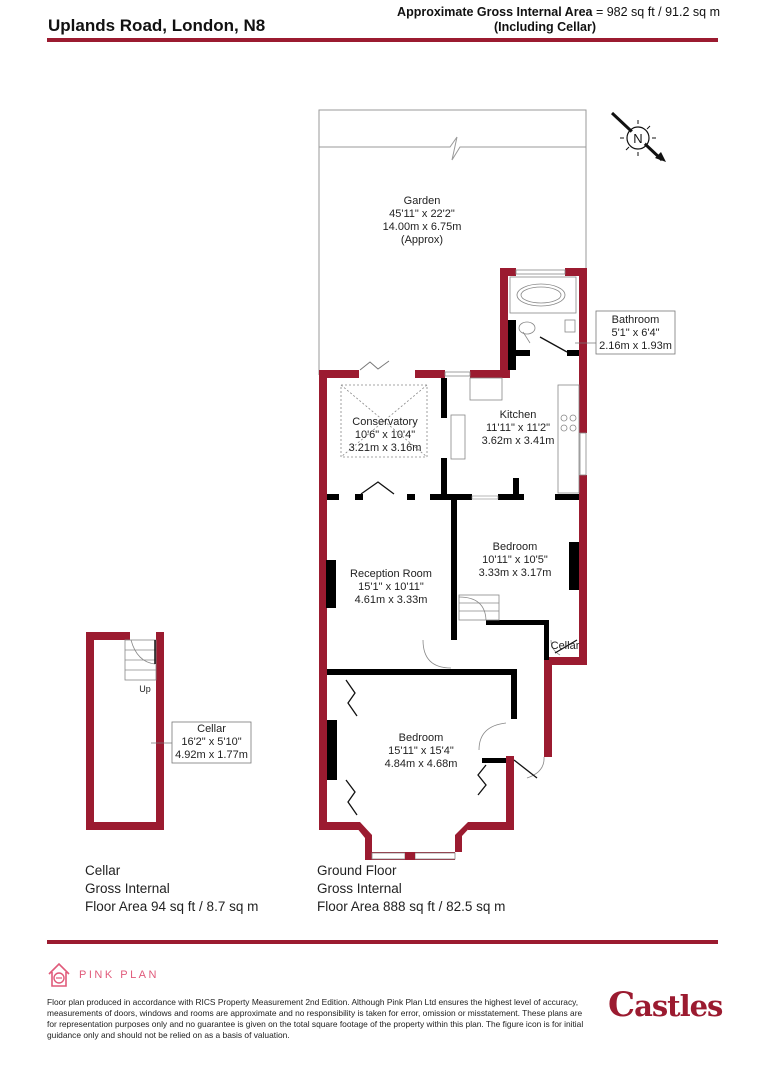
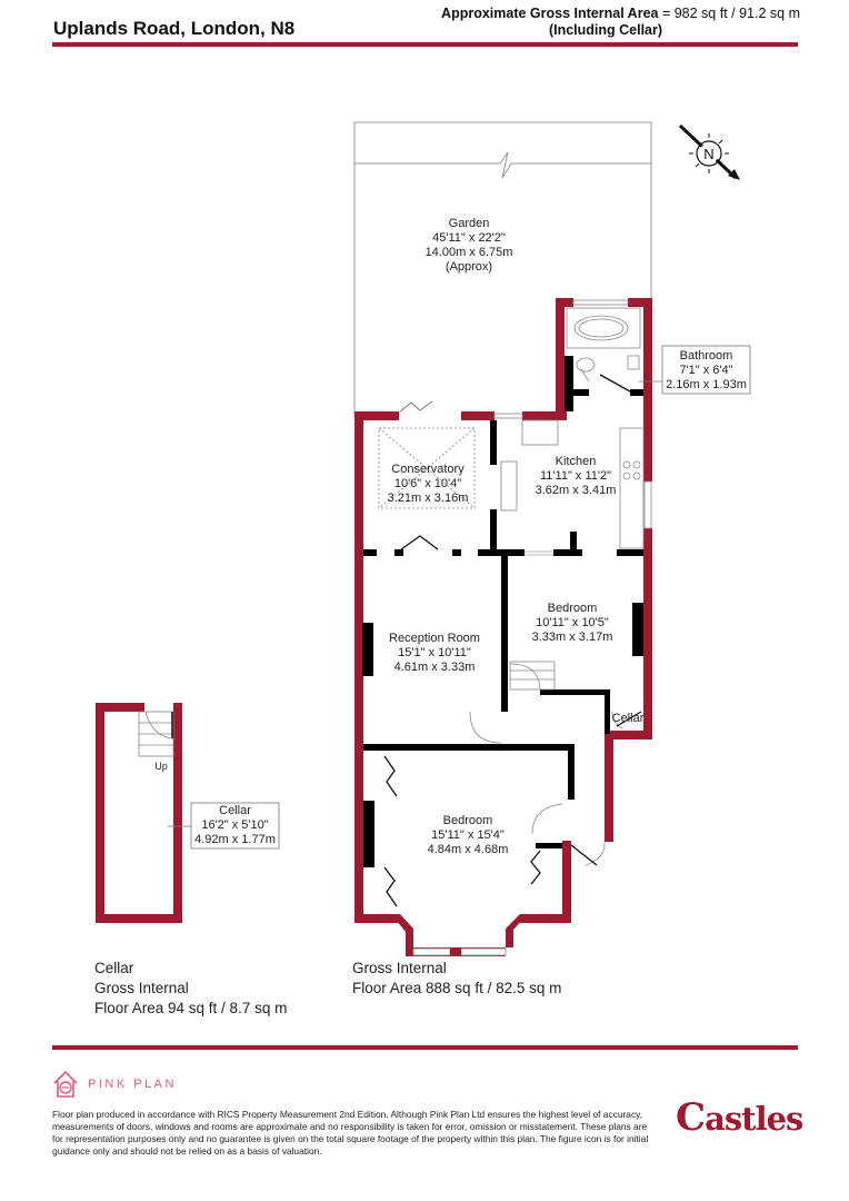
  Uplands Road, London, N8
  Approximate Gross Internal Area = 982 sq ft / 91.2 sq m
  (Including Cellar)
  N
  Garden
  45'11" x 22'2"
  14.00m x 6.75m
  (Approx)
  Bathroom
- 5'1" x 6'4"
+ 7'1" x 6'4"
  2.16m x 1.93m
  Conservatory
  10'6" x 10'4"
  3.21m x 3.16m
  Kitchen
  11'11" x 11'2"
  3.62m x 3.41m
  Bedroom
  10'11" x 10'5"
  3.33m x 3.17m
  Reception Room
  15'1" x 10'11"
  4.61m x 3.33m
  Bedroom
  15'11" x 15'4"
  4.84m x 4.68m
  Cellar
  Up
  Cellar
  16'2" x 5'10"
  4.92m x 1.77m
  Cellar
  Gross Internal
  Floor Area 94 sq ft / 8.7 sq m
- Ground Floor
  Gross Internal
  Floor Area 888 sq ft / 82.5 sq m
  PINK PLAN
  Floor plan produced in accordance with RICS Property Measurement 2nd Edition. Although Pink Plan Ltd ensures the highest level of accuracy, measurements of doors, windows and rooms are approximate and no responsibility is taken for error, omission or misstatement. These plans are for representation purposes only and no guarantee is given on the total square footage of the property within this plan. The figure icon is for initial guidance only and should not be relied on as a basis of valuation.
  Castles
